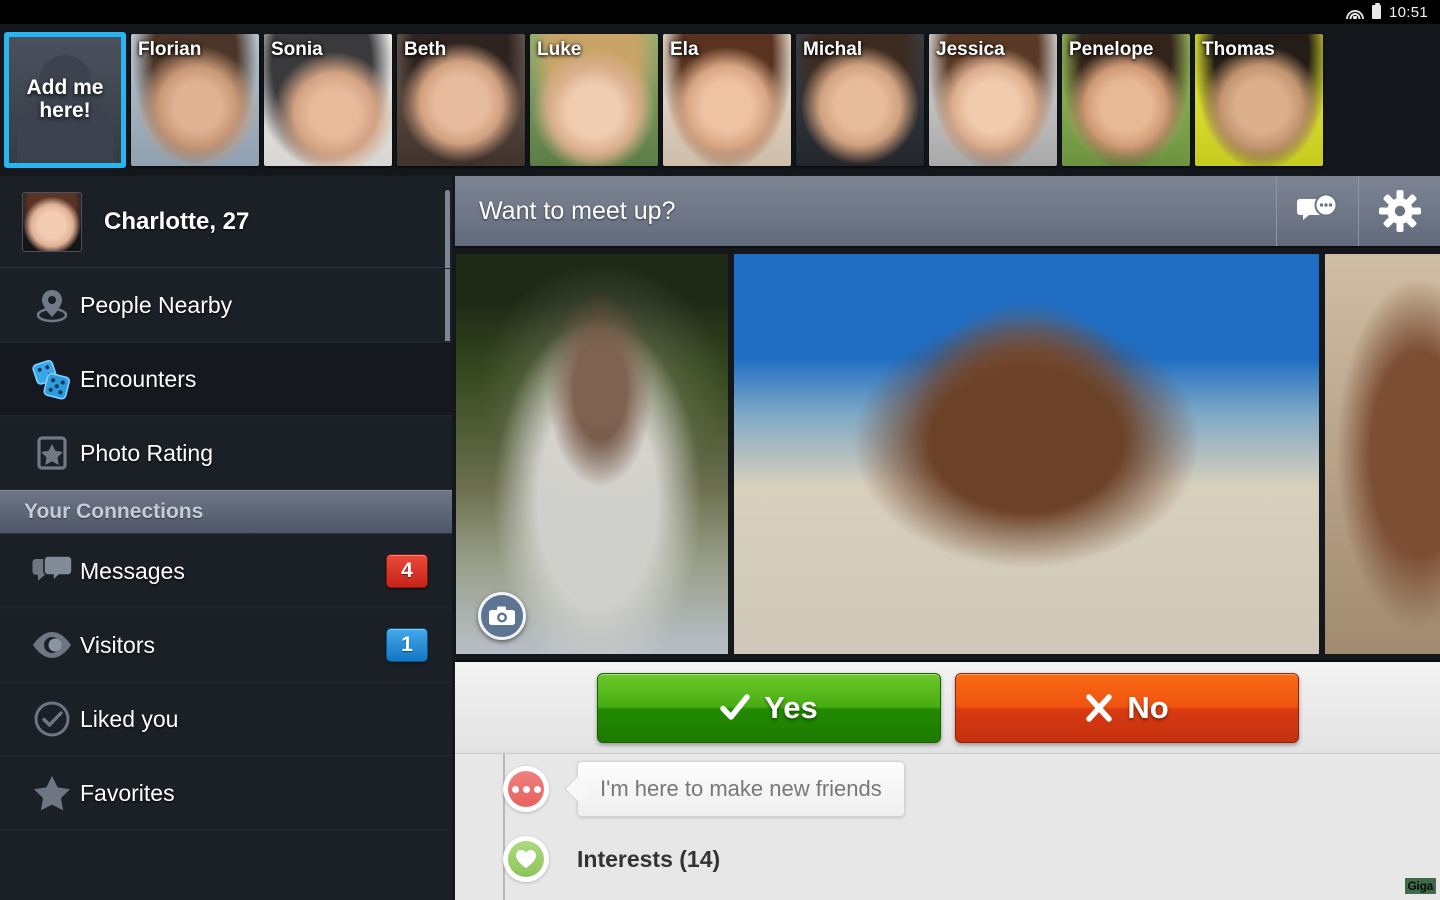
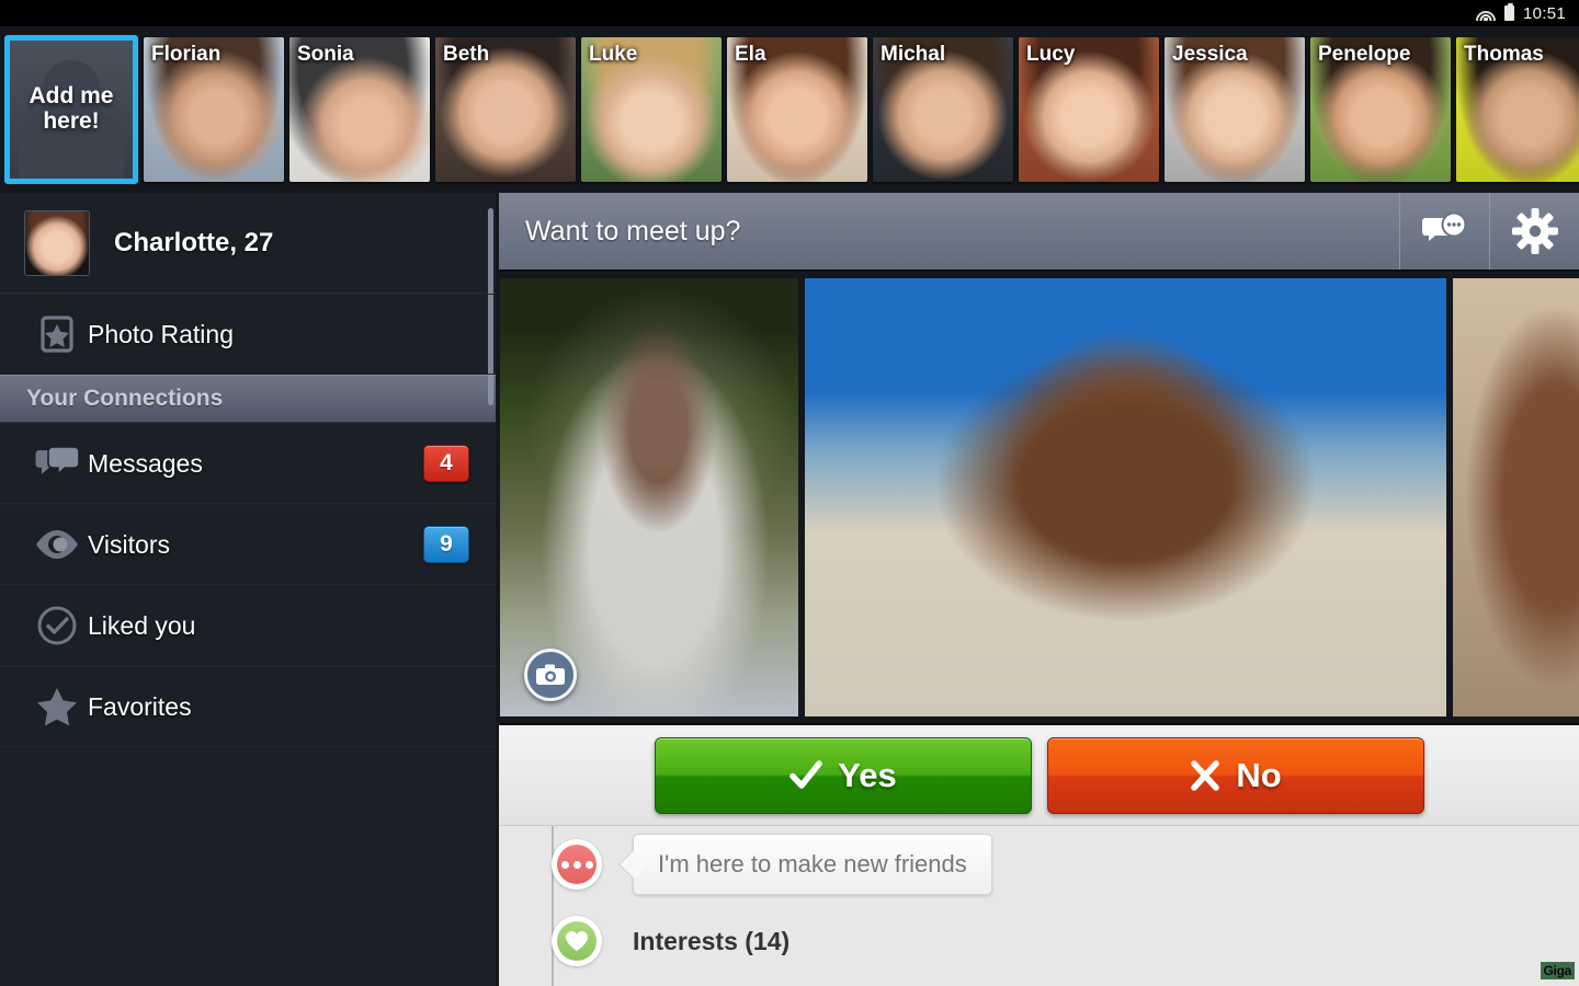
  10:51
  Add me
  here!
  Florian
  Sonia
  Beth
  Luke
  Ela
  Michal
+ Lucy
  Jessica
  Penelope
  Thomas
  Charlotte, 27
- People Nearby
- Encounters
  Photo Rating
  Your Connections
  Messages
  4
  Visitors
- 1
+ 9
  Liked you
  Favorites
  Want to meet up?
  Yes
  No
  I'm here to make new friends
  Interests (14)
  Giga
